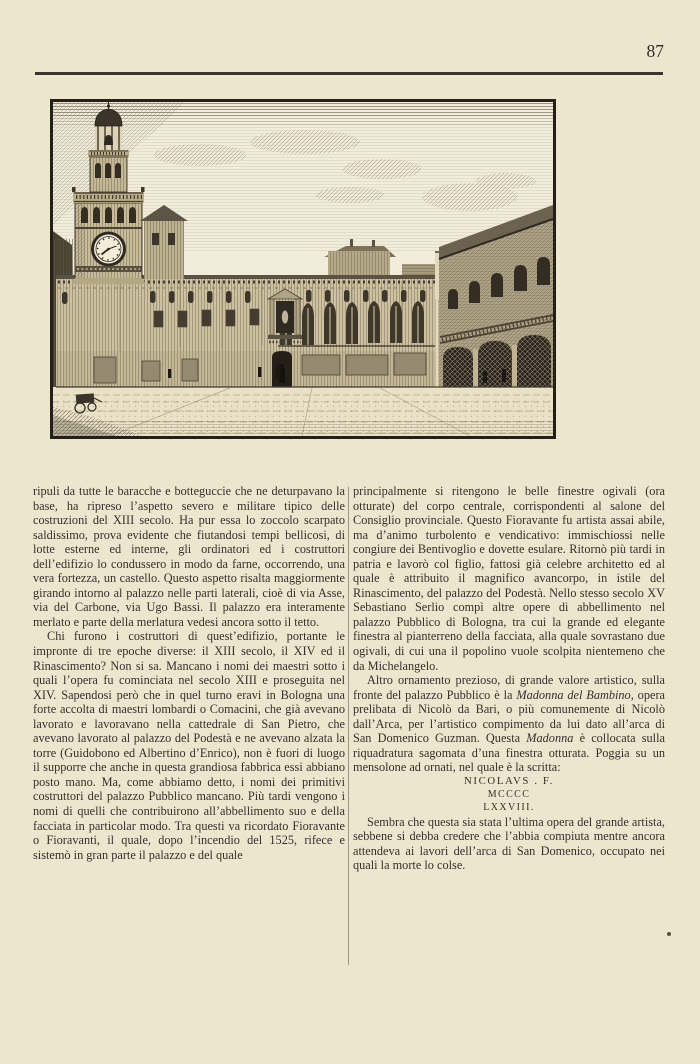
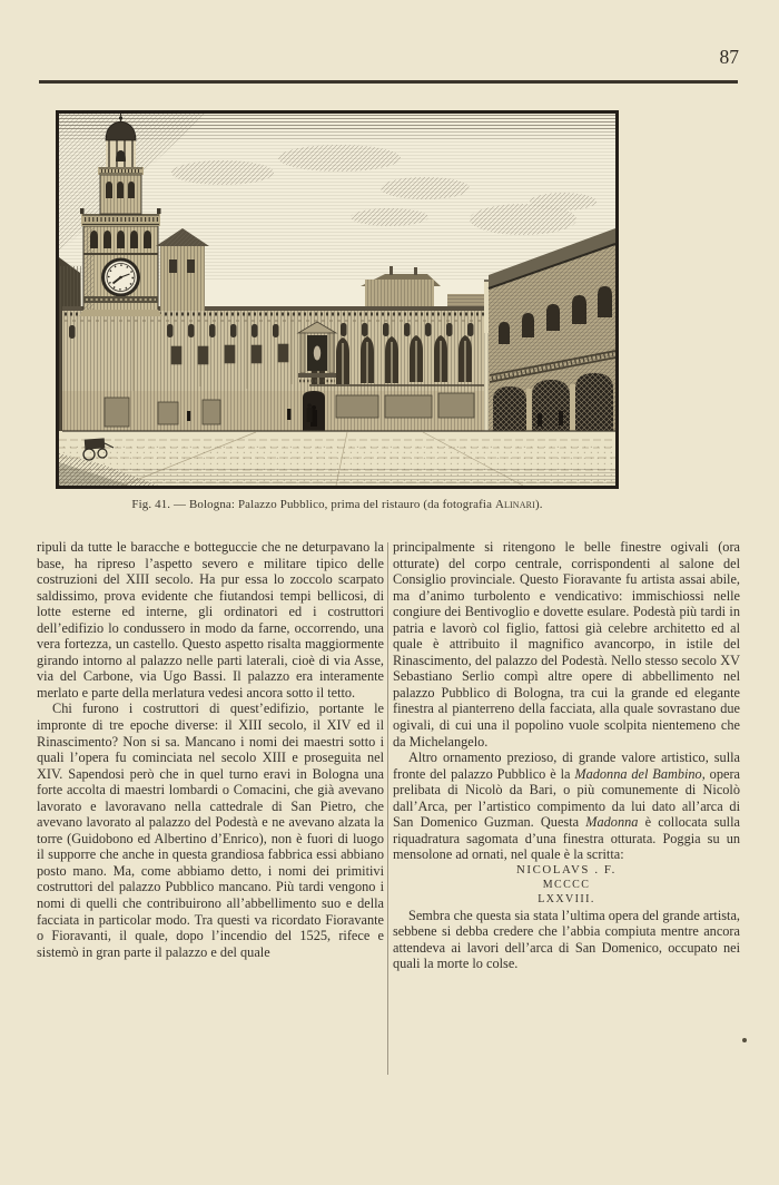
  87
+ Fig. 41. — Bologna: Palazzo Pubblico, prima del ristauro (da fotografia Alinari).
  ripuli da tutte le baracche e botteguccie che ne deturpavano la base, ha ripreso l’aspetto severo e militare tipico delle costruzioni del XIII secolo. Ha pur essa lo zoccolo scarpato saldissimo, prova evidente che fiutandosi tempi bellicosi, di lotte esterne ed interne, gli ordinatori ed i costruttori dell’edifizio lo condussero in modo da farne, occorrendo, una vera fortezza, un castello. Questo aspetto risalta maggiormente girando intorno al palazzo nelle parti laterali, cioè di via Asse, via del Carbone, via Ugo Bassi. Il palazzo era interamente merlato e parte della merlatura vedesi ancora sotto il tetto.
  Chi furono i costruttori di quest’edifizio, portante le impronte di tre epoche diverse: il XIII secolo, il XIV ed il Rinascimento? Non si sa. Mancano i nomi dei maestri sotto i quali l’opera fu cominciata nel secolo XIII e proseguita nel XIV. Sapendosi però che in quel turno eravi in Bologna una forte accolta di maestri lombardi o Comacini, che già avevano lavorato e lavoravano nella cattedrale di San Pietro, che avevano lavorato al palazzo del Podestà e ne avevano alzata la torre (Guidobono ed Albertino d’Enrico), non è fuori di luogo il supporre che anche in questa grandiosa fabbrica essi abbiano posto mano. Ma, come abbiamo detto, i nomi dei primitivi costruttori del palazzo Pubblico mancano. Più tardi vengono i nomi di quelli che contribuirono all’abbellimento suo e della facciata in particolar modo. Tra questi va ricordato Fioravante o Fioravanti, il quale, dopo l’incendio del 1525, rifece e sistemò in gran parte il palazzo e del quale
- principalmente si ritengono le belle finestre ogivali (ora otturate) del corpo centrale, corrispondenti al salone del Consiglio provinciale. Questo Fioravante fu artista assai abile, ma d’animo turbolento e vendicativo: immischiossi nelle congiure dei Bentivoglio e dovette esulare. Ritornò più tardi in patria e lavorò col figlio, fattosi già celebre architetto ed al quale è attribuito il magnifico avancorpo, in istile del Rinascimento, del palazzo del Podestà. Nello stesso secolo XV Sebastiano Serlio compì altre opere di abbellimento nel palazzo Pubblico di Bologna, tra cui la grande ed elegante finestra al pianterreno della facciata, alla quale sovrastano due ogivali, di cui una il popolino vuole scolpita nientemeno che da Michelangelo.
+ principalmente si ritengono le belle finestre ogivali (ora otturate) del corpo centrale, corrispondenti al salone del Consiglio provinciale. Questo Fioravante fu artista assai abile, ma d’animo turbolento e vendicativo: immischiossi nelle congiure dei Bentivoglio e dovette esulare. Podestà più tardi in patria e lavorò col figlio, fattosi già celebre architetto ed al quale è attribuito il magnifico avancorpo, in istile del Rinascimento, del palazzo del Podestà. Nello stesso secolo XV Sebastiano Serlio compì altre opere di abbellimento nel palazzo Pubblico di Bologna, tra cui la grande ed elegante finestra al pianterreno della facciata, alla quale sovrastano due ogivali, di cui una il popolino vuole scolpita nientemeno che da Michelangelo.
  Altro ornamento prezioso, di grande valore artistico, sulla fronte del palazzo Pubblico è la Madonna del Bambino, opera prelibata di Nicolò da Bari, o più comunemente di Nicolò dall’Arca, per l’artistico compimento da lui dato all’arca di San Domenico Guzman. Questa Madonna è collocata sulla riquadratura sagomata d’una finestra otturata. Poggia su un mensolone ad ornati, nel quale è la scritta:
  NICOLAVS . F.
  MCCCC
  LXXVIII.
  Sembra che questa sia stata l’ultima opera del grande artista, sebbene si debba credere che l’abbia compiuta mentre ancora attendeva ai lavori dell’arca di San Domenico, occupato nei quali la morte lo colse.
